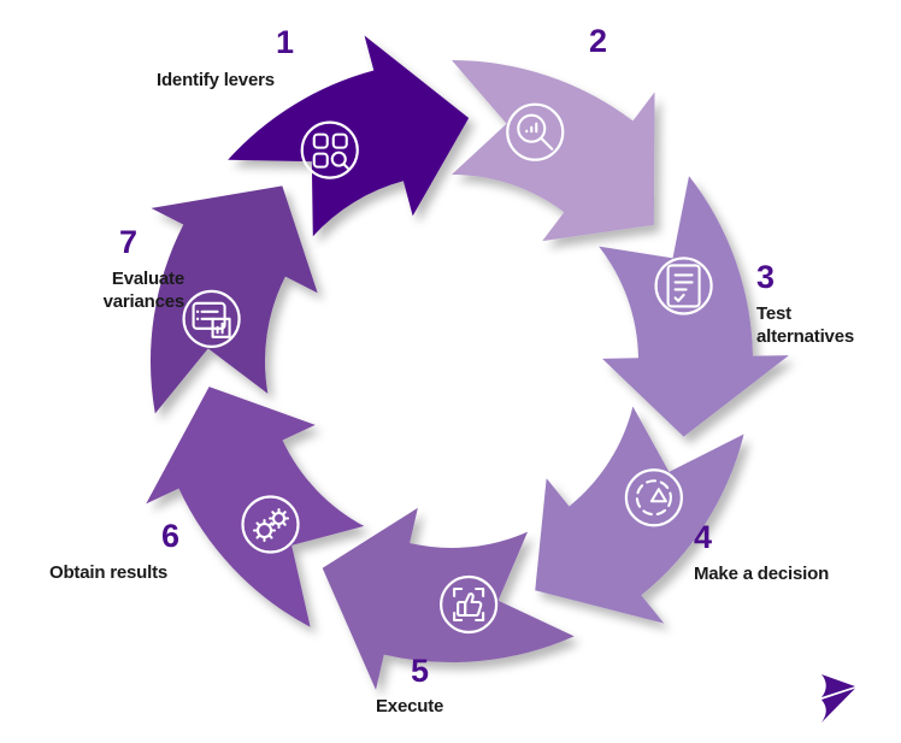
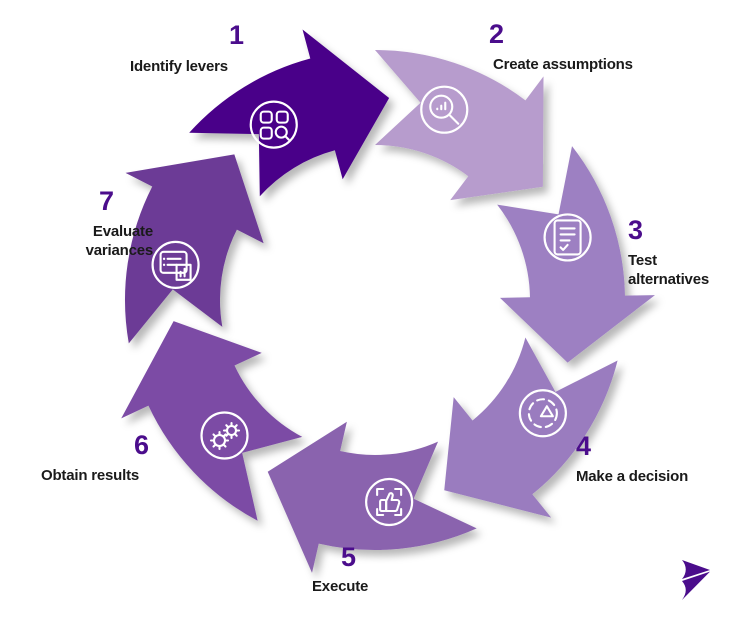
  1
  Identify levers
  2
+ Create assumptions
  3
  Test
  alternatives
  4
  Make a decision
  5
  Execute
  6
  Obtain results
  7
  Evaluate
  variances
